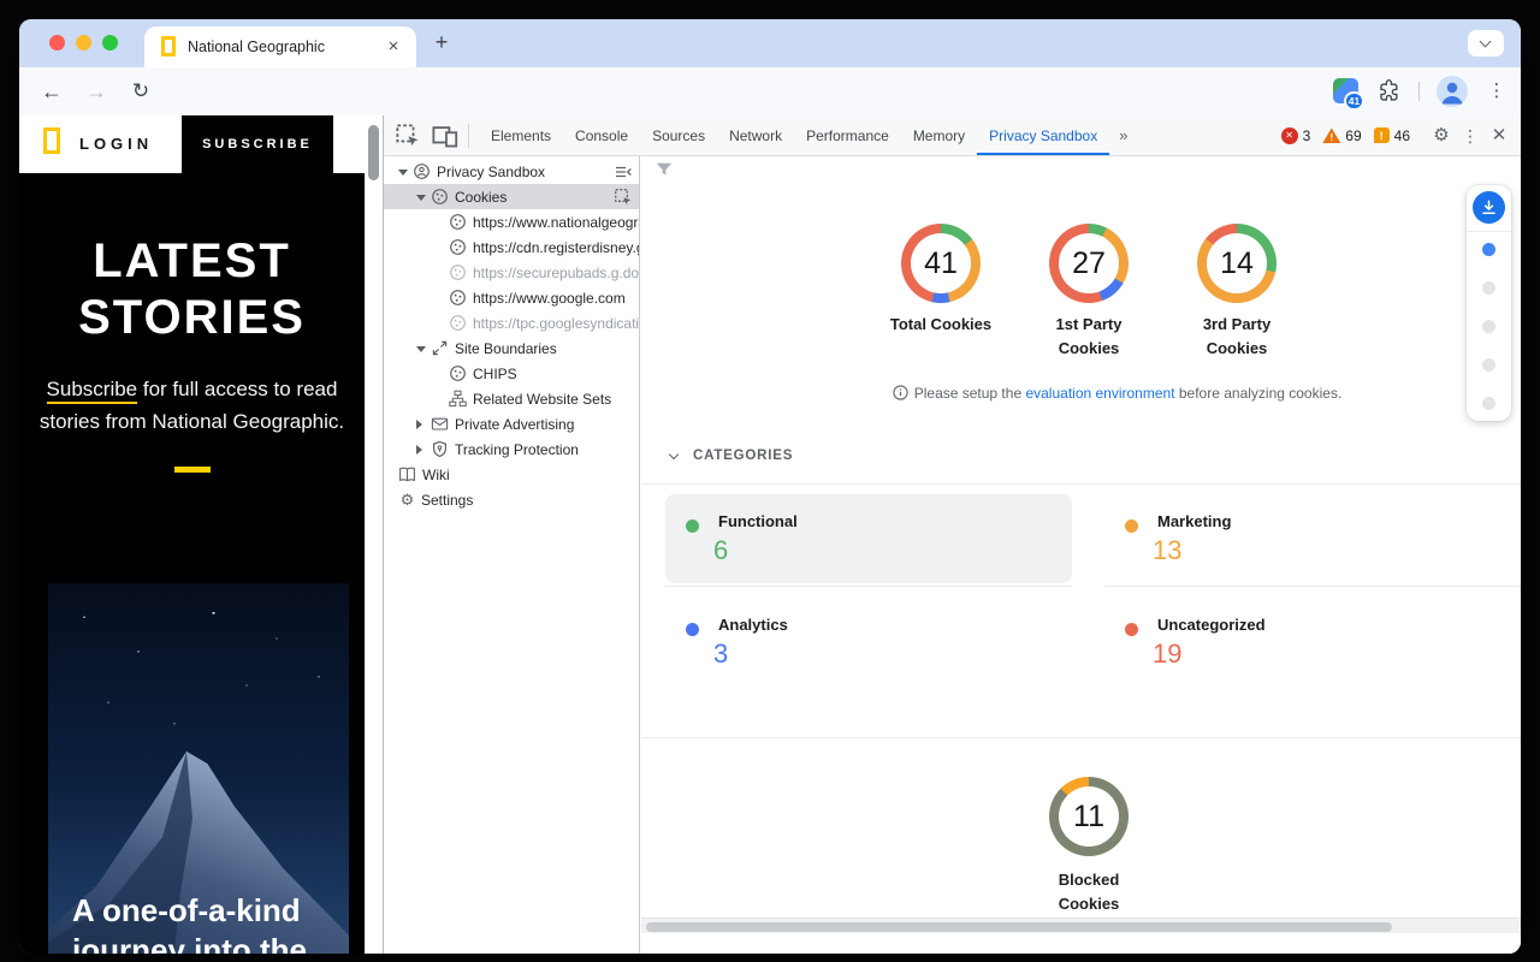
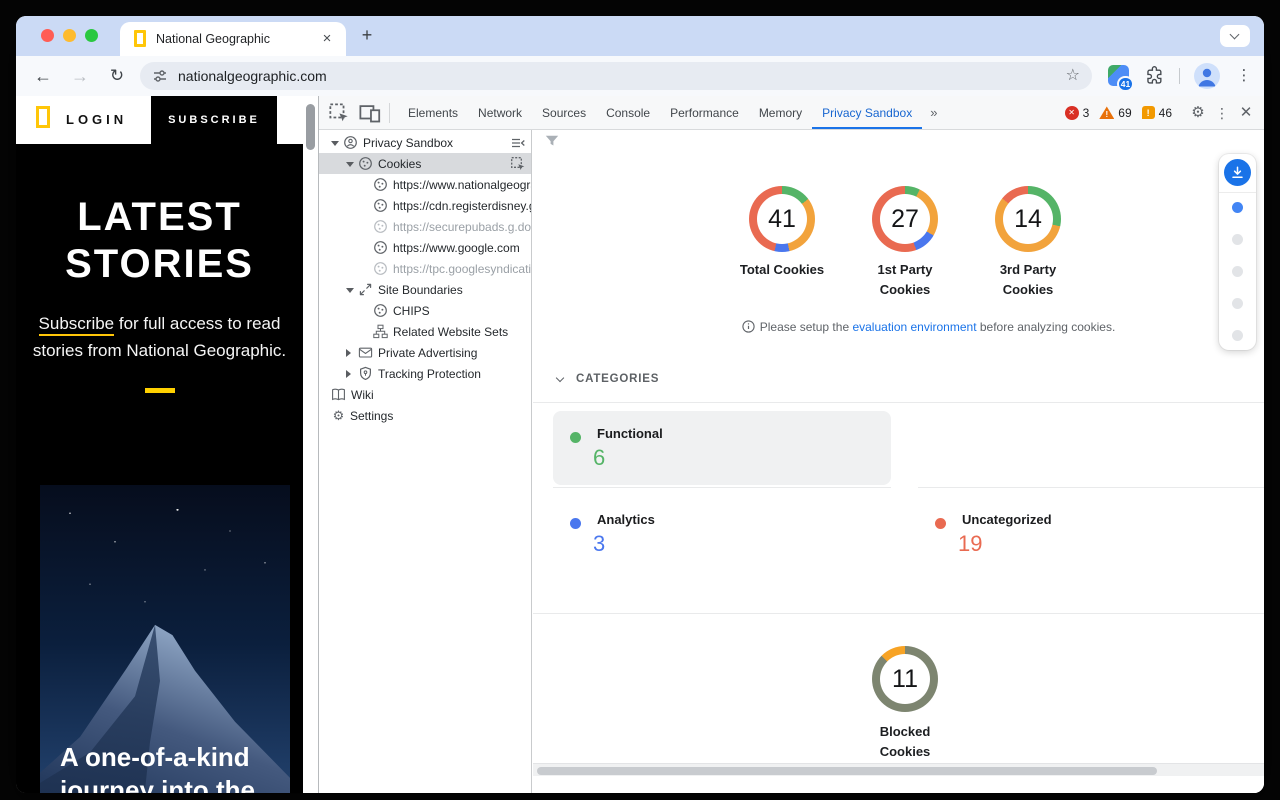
  National Geographic
  ×
  +
  ←
  →
  ↻
+ nationalgeographic.com
+ ☆
  41
  ⋮
  LOGIN
  SUBSCRIBE
  LATEST
  STORIES
  Subscribe for full access to read stories from National Geographic.
  A one-of-a-kind journey into the
  Elements
- Console
+ Network
  Sources
- Network
+ Console
  Performance
  Memory
  Privacy Sandbox
  »
  ✕
  3
  !
  69
  !
  46
  ⚙
  ⋮
  ✕
  Privacy Sandbox
  Cookies
  https://www.nationalgeogr
  https://cdn.registerdisney.
  https://www.google.com
  https://tpc.googlesyndicati
  Site Boundaries
  CHIPS
  Related Website Sets
  Private Advertising
  Tracking Protection
  Wiki
  ⚙
  Settings
  Please setup the evaluation environment before analyzing cookies.
  CATEGORIES
  41
  Total Cookies
  27
  1st Party Cookies
  14
  3rd Party Cookies
  11
  Blocked Cookies
  Functional
  6
- Marketing
- 13
  Analytics
  3
  Uncategorized
  19
